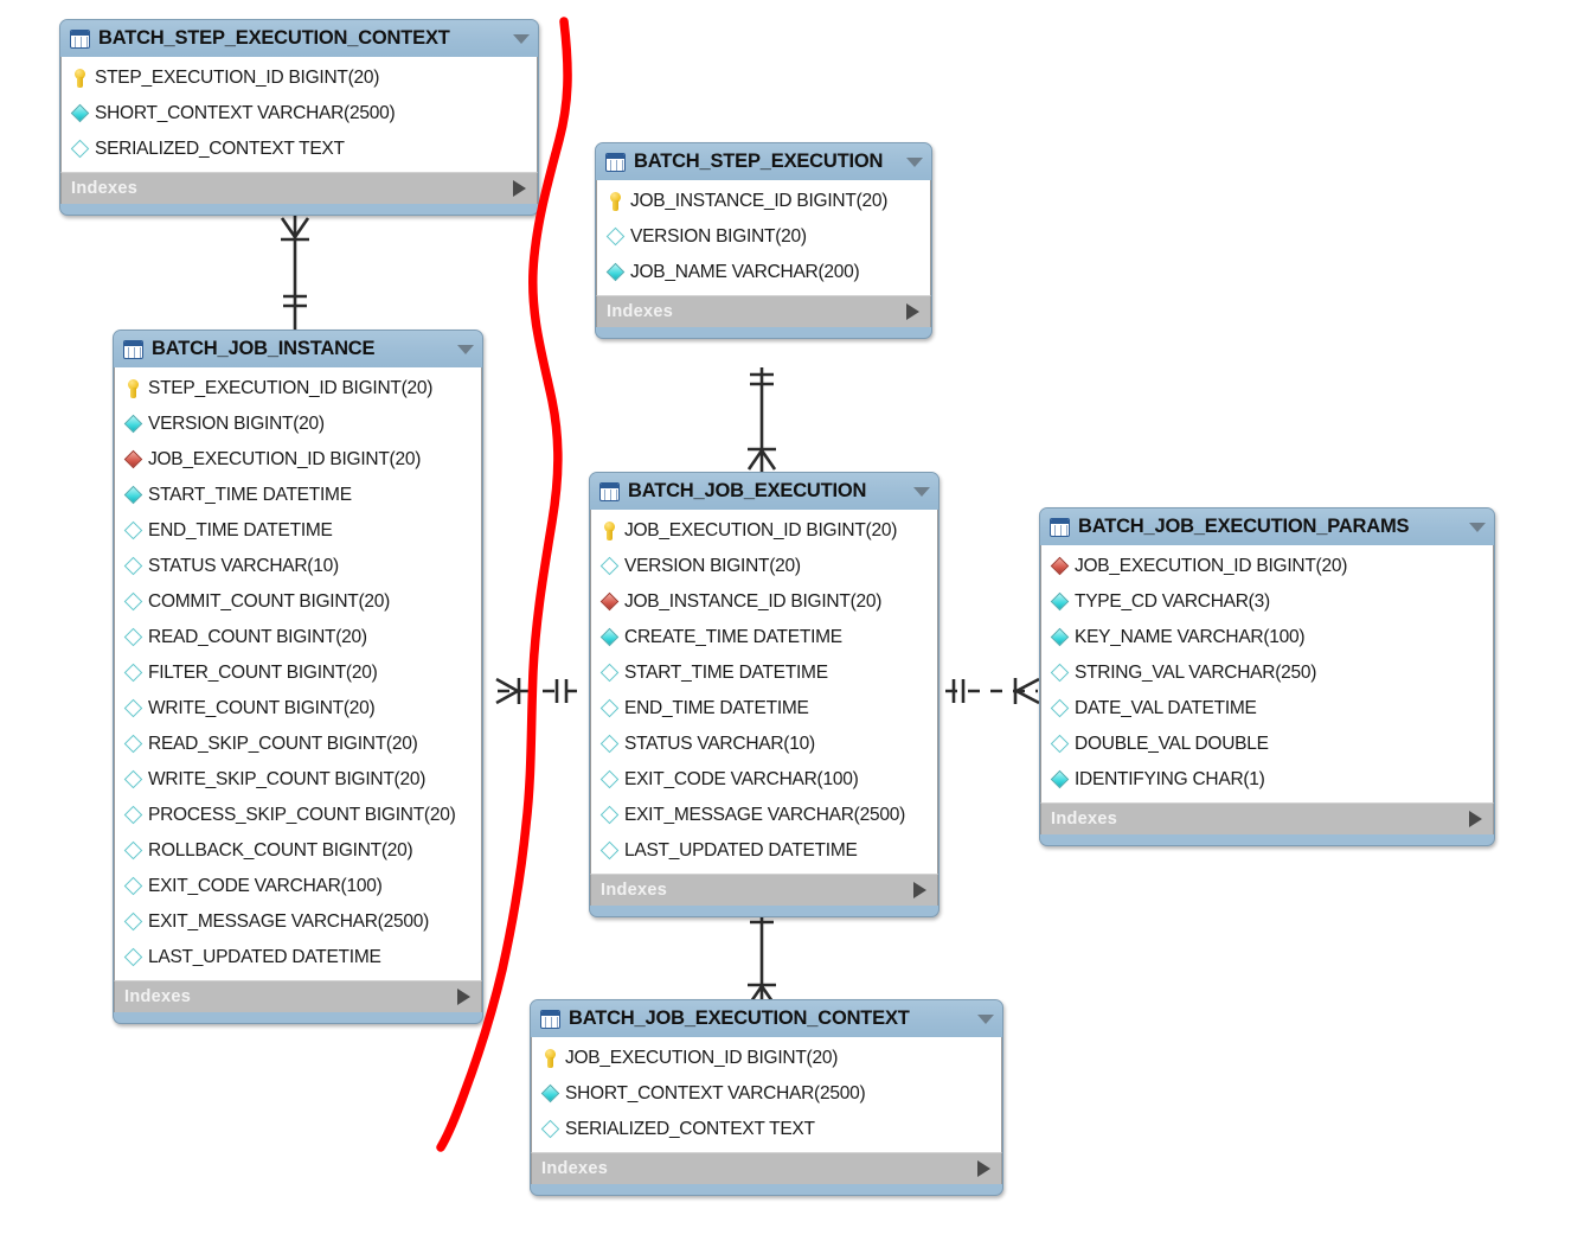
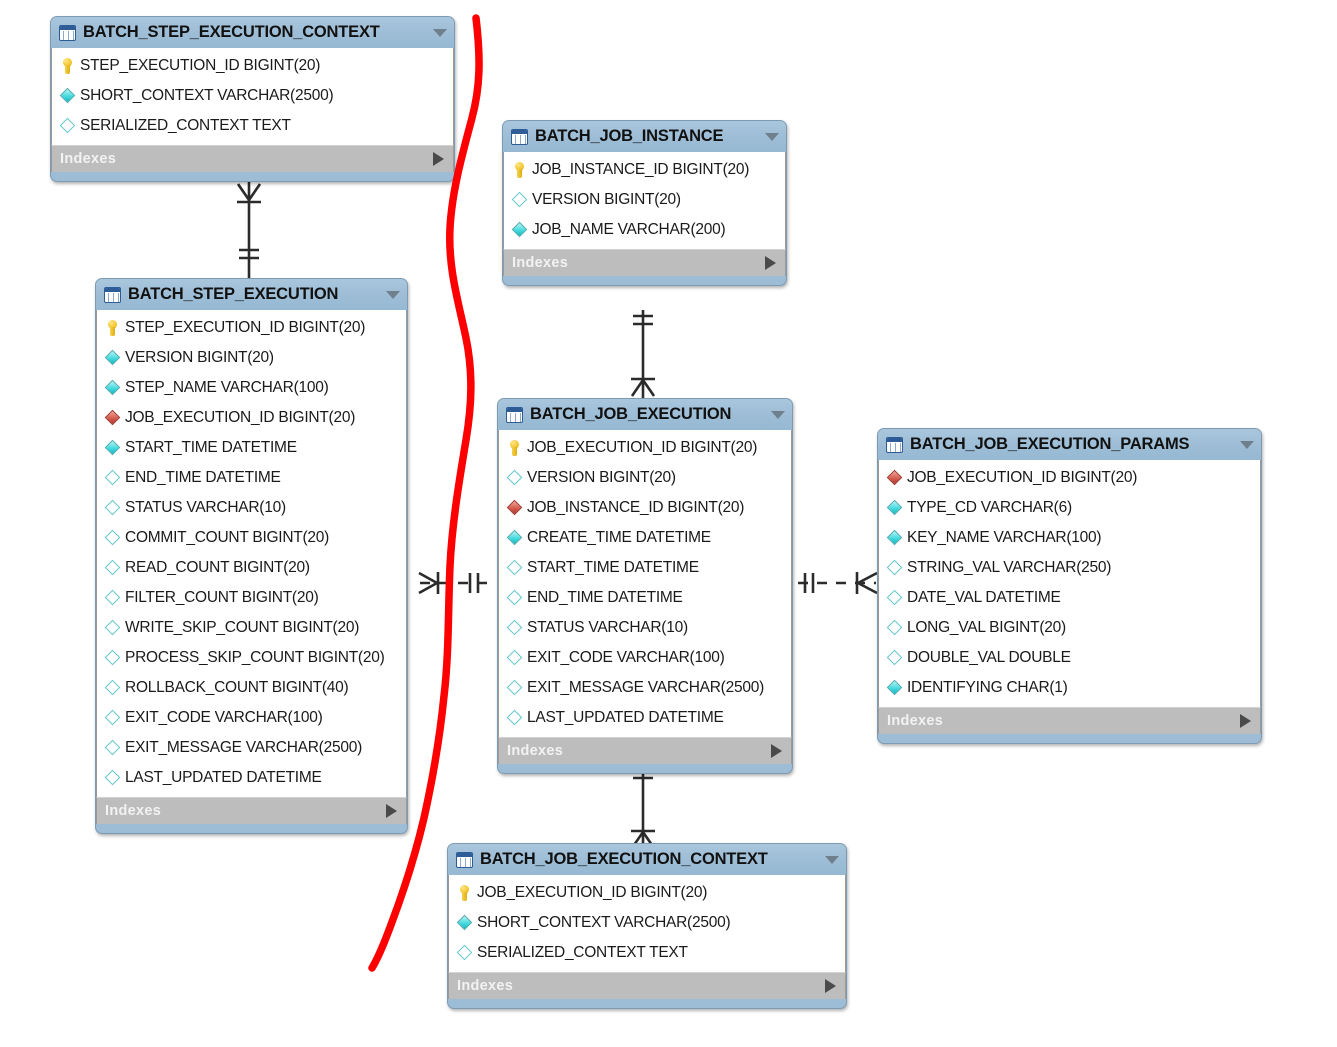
  BATCH_STEP_EXECUTION_CONTEXT
  STEP_EXECUTION_ID BIGINT(20)
  SHORT_CONTEXT VARCHAR(2500)
  SERIALIZED_CONTEXT TEXT
  Indexes
- BATCH_STEP_EXECUTION
+ BATCH_JOB_INSTANCE
  JOB_INSTANCE_ID BIGINT(20)
  VERSION BIGINT(20)
  JOB_NAME VARCHAR(200)
  Indexes
- BATCH_JOB_INSTANCE
+ BATCH_STEP_EXECUTION
  STEP_EXECUTION_ID BIGINT(20)
  VERSION BIGINT(20)
+ STEP_NAME VARCHAR(100)
  JOB_EXECUTION_ID BIGINT(20)
  START_TIME DATETIME
  END_TIME DATETIME
  STATUS VARCHAR(10)
  COMMIT_COUNT BIGINT(20)
  READ_COUNT BIGINT(20)
  FILTER_COUNT BIGINT(20)
- WRITE_COUNT BIGINT(20)
- READ_SKIP_COUNT BIGINT(20)
  WRITE_SKIP_COUNT BIGINT(20)
  PROCESS_SKIP_COUNT BIGINT(20)
- ROLLBACK_COUNT BIGINT(20)
+ ROLLBACK_COUNT BIGINT(40)
  EXIT_CODE VARCHAR(100)
  EXIT_MESSAGE VARCHAR(2500)
  LAST_UPDATED DATETIME
  Indexes
  BATCH_JOB_EXECUTION
  JOB_EXECUTION_ID BIGINT(20)
  VERSION BIGINT(20)
  JOB_INSTANCE_ID BIGINT(20)
  CREATE_TIME DATETIME
  START_TIME DATETIME
  END_TIME DATETIME
  STATUS VARCHAR(10)
  EXIT_CODE VARCHAR(100)
  EXIT_MESSAGE VARCHAR(2500)
  LAST_UPDATED DATETIME
  Indexes
  BATCH_JOB_EXECUTION_PARAMS
  JOB_EXECUTION_ID BIGINT(20)
- TYPE_CD VARCHAR(3)
+ TYPE_CD VARCHAR(6)
  KEY_NAME VARCHAR(100)
  STRING_VAL VARCHAR(250)
  DATE_VAL DATETIME
+ LONG_VAL BIGINT(20)
  DOUBLE_VAL DOUBLE
  IDENTIFYING CHAR(1)
  Indexes
  BATCH_JOB_EXECUTION_CONTEXT
  JOB_EXECUTION_ID BIGINT(20)
  SHORT_CONTEXT VARCHAR(2500)
  SERIALIZED_CONTEXT TEXT
  Indexes
